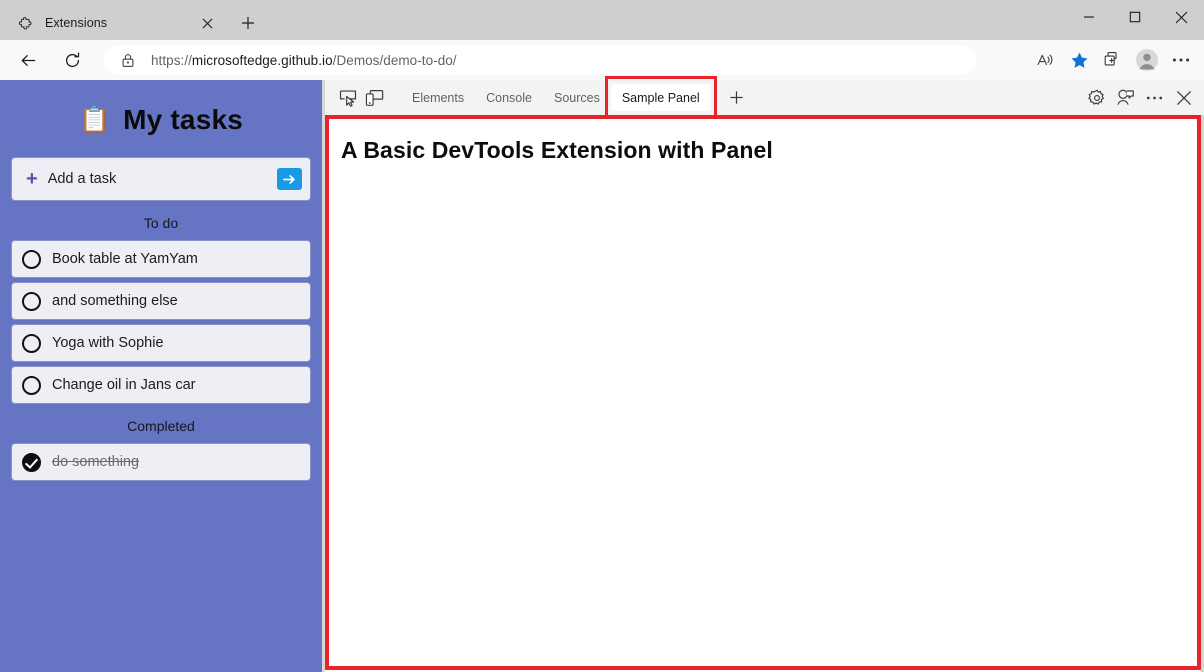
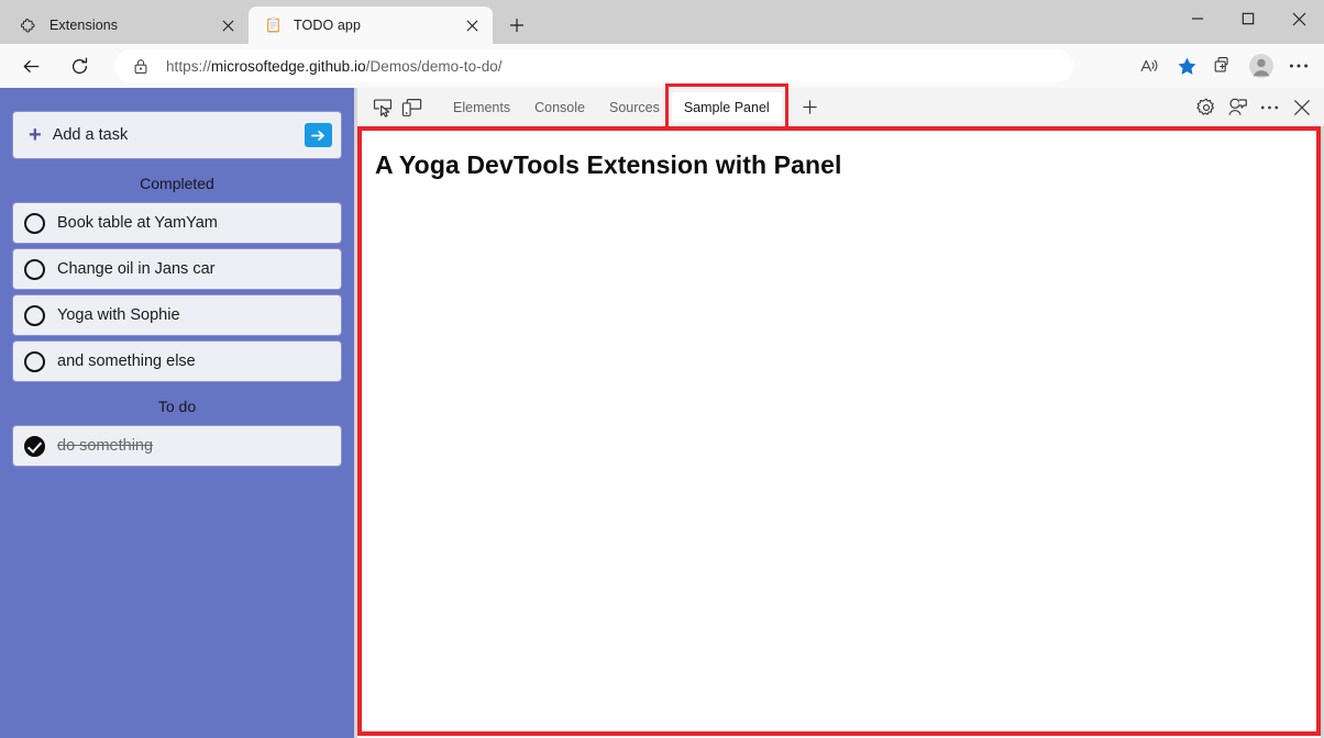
  Extensions
+ TODO app
  https://microsoftedge.github.io/Demos/demo-to-do/
- 📋
- My tasks
  +
  Add a task
- To do
+ Completed
  Book table at YamYam
- and something else
+ Change oil in Jans car
  Yoga with Sophie
- Change oil in Jans car
+ and something else
- Completed
+ To do
  do something
  Elements
  Console
  Sources
  Sample Panel
- A Basic DevTools Extension with Panel
+ A Yoga DevTools Extension with Panel
